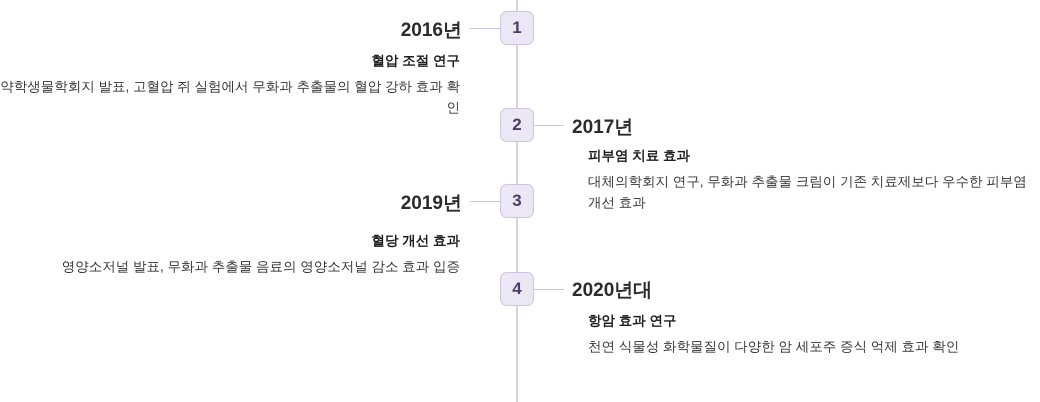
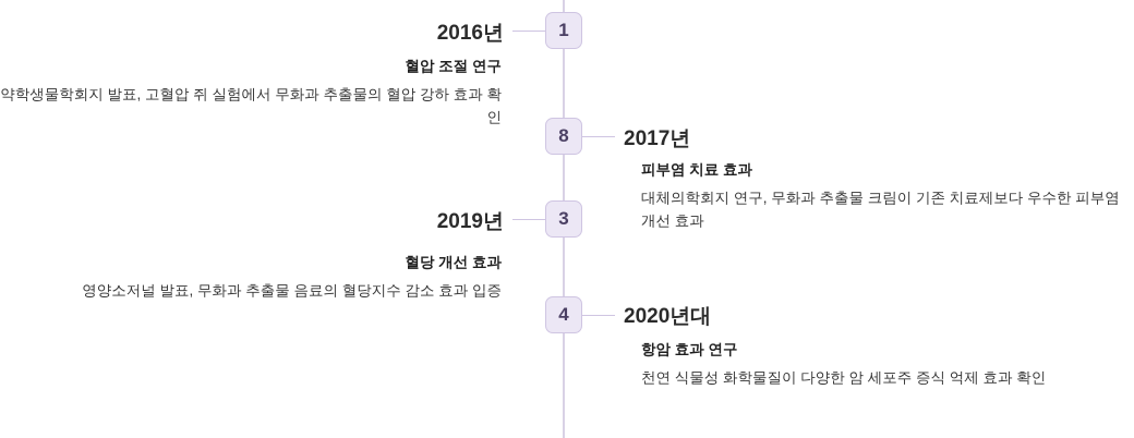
  1
  2016년
  혈압 조절 연구
  약학생물학회지 발표, 고혈압 쥐 실험에서 무화과 추출물의 혈압 강하 효과 확인
- 2
+ 8
  2017년
  피부염 치료 효과
  대체의학회지 연구, 무화과 추출물 크림이 기존 치료제보다 우수한 피부염 개선 효과
  3
  2019년
  혈당 개선 효과
- 영양소저널 발표, 무화과 추출물 음료의 영양소저널 감소 효과 입증
+ 영양소저널 발표, 무화과 추출물 음료의 혈당지수 감소 효과 입증
  4
  2020년대
  항암 효과 연구
  천연 식물성 화학물질이 다양한 암 세포주 증식 억제 효과 확인
